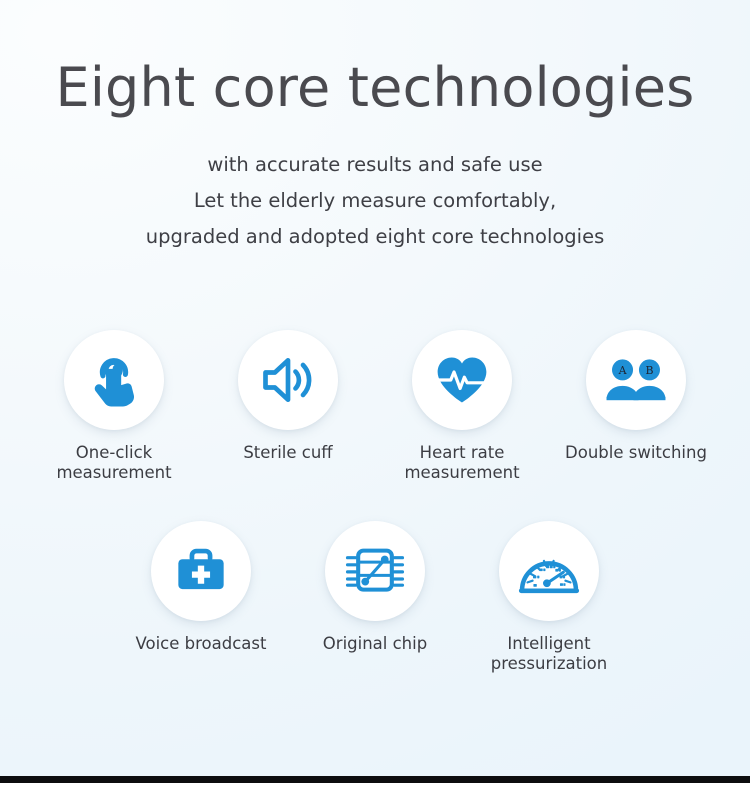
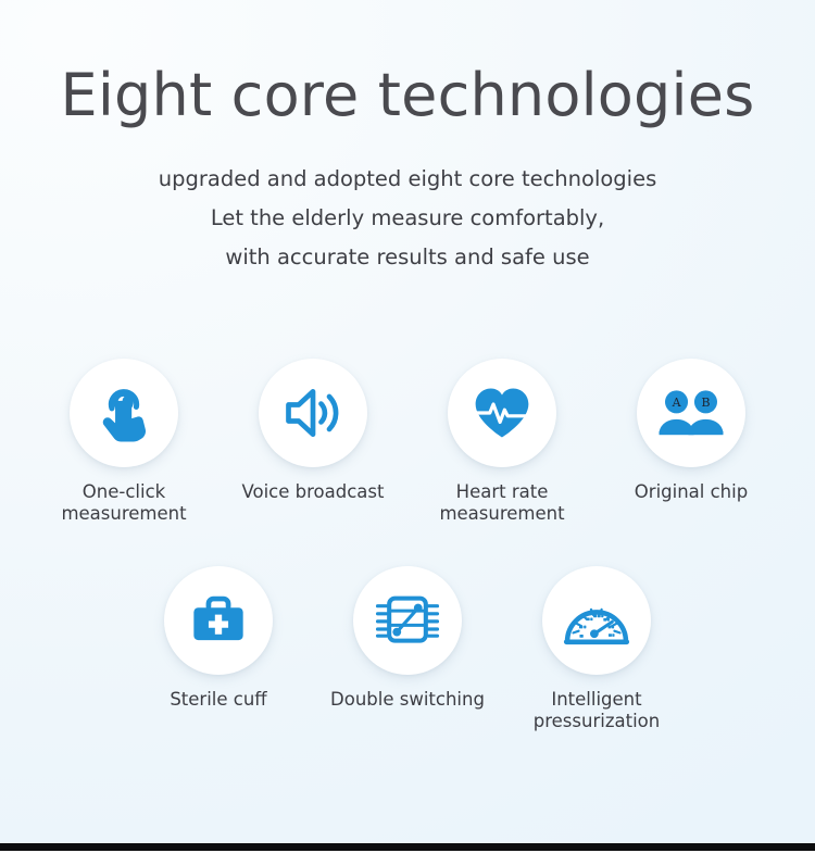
  Eight core technologies
- with accurate results and safe use
+ upgraded and adopted eight core technologies
  Let the elderly measure comfortably,
- upgraded and adopted eight core technologies
+ with accurate results and safe use
  One-click
  measurement
- Sterile cuff
+ Voice broadcast
  Heart rate
  measurement
  A
  B
- Double switching
+ Original chip
- Voice broadcast
+ Sterile cuff
- Original chip
+ Double switching
  Intelligent
  pressurization
